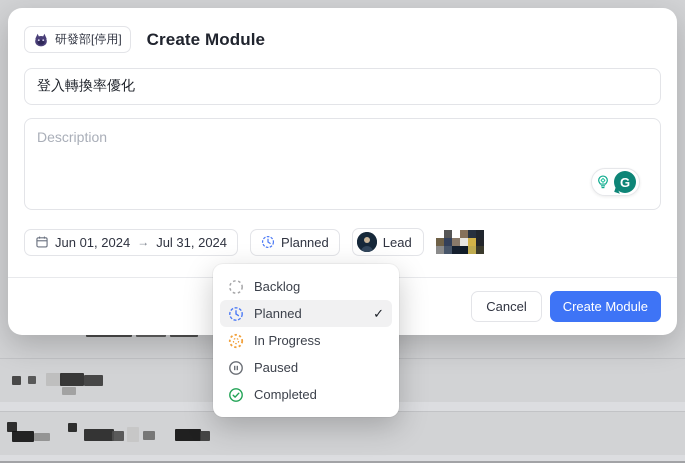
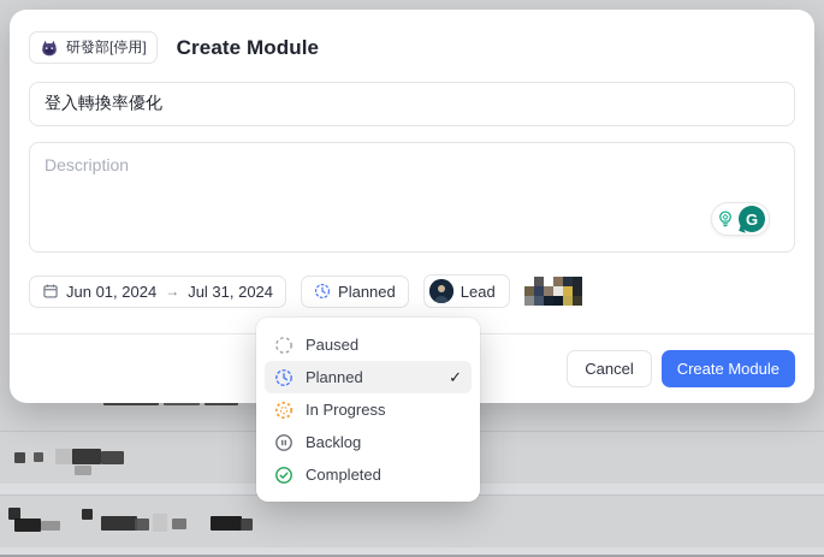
  研發部[停用]
  Create Module
  登入轉換率優化
  Description
  G
  Jun 01, 2024
  →
  Jul 31, 2024
  Planned
  Lead
  Cancel
  Create Module
- Backlog
+ Paused
  Planned
  ✓
  In Progress
- Paused
+ Backlog
  Completed
